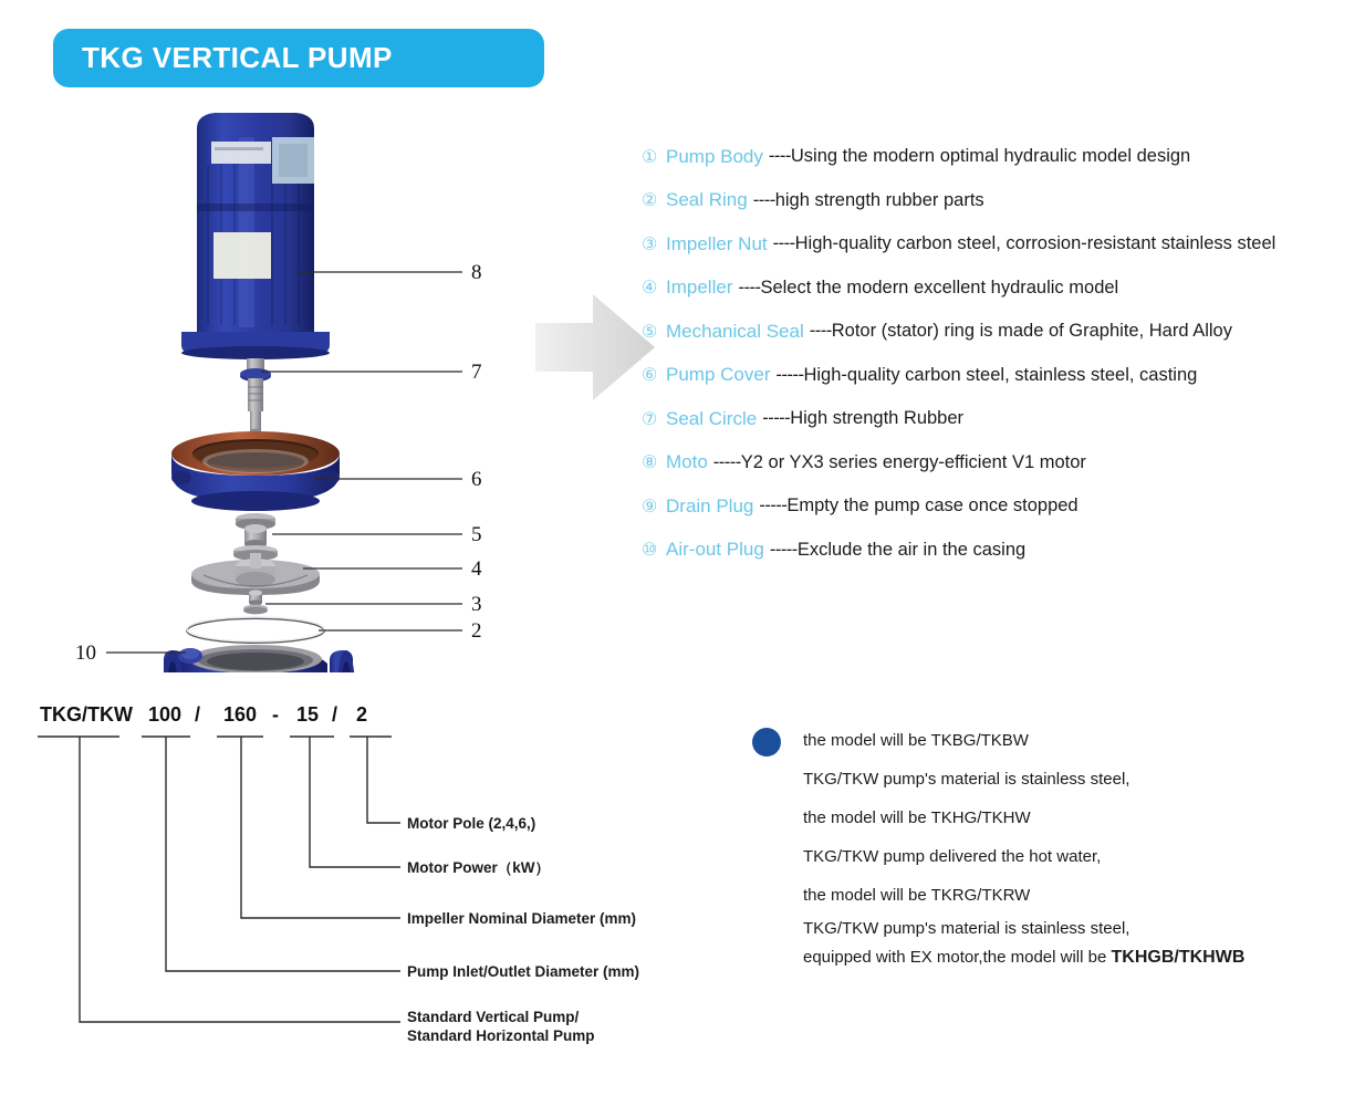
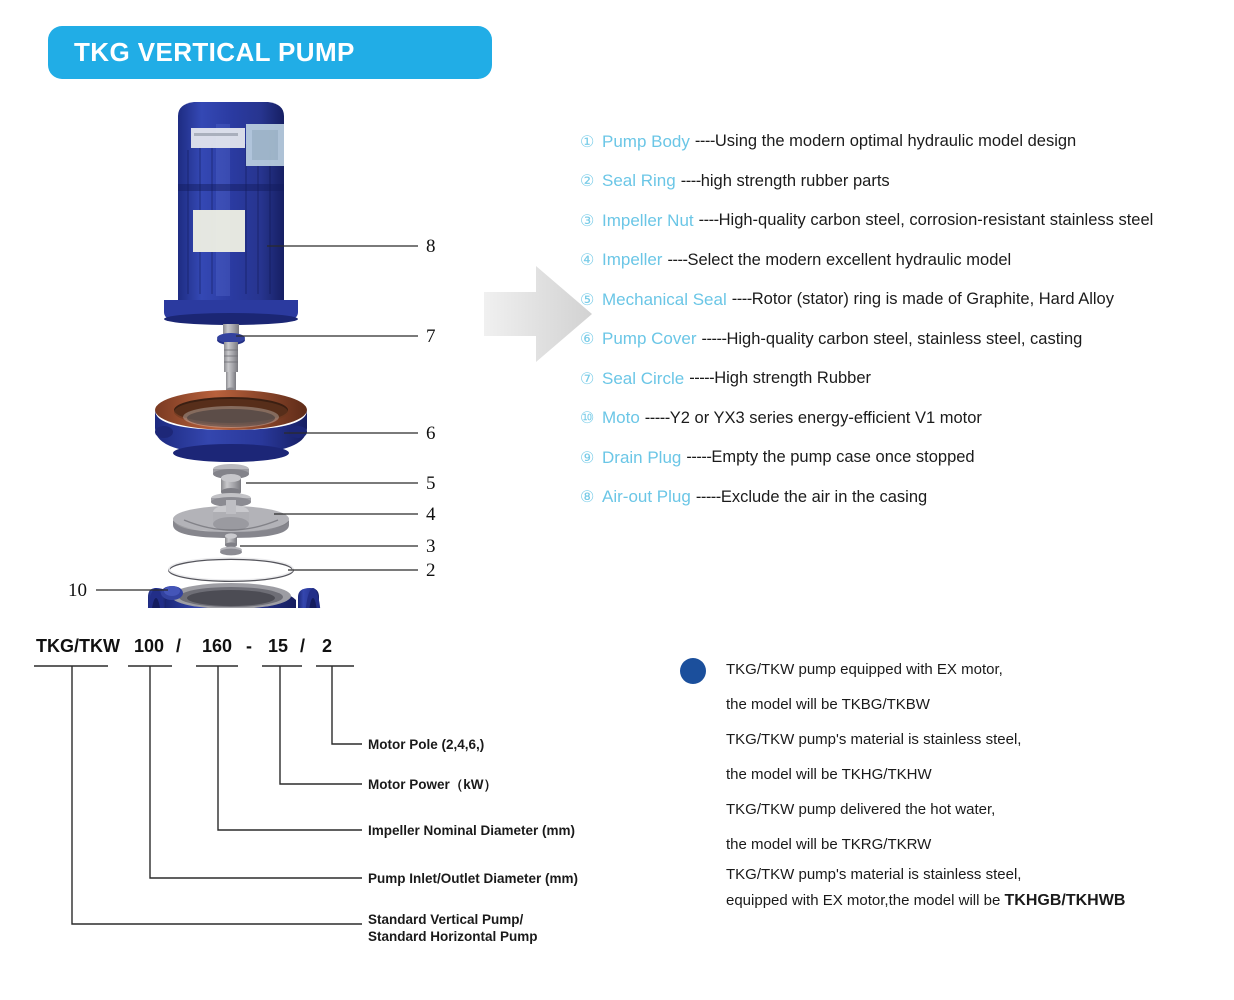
  TKG VERTICAL PUMP
  8
  7
  6
  5
  4
  3
  2
  10
  ①
  Pump Body
  ----
  Using the modern optimal hydraulic model design
  ②
  Seal Ring
  ----
  high strength rubber parts
  ③
  Impeller Nut
  ----
  High-quality carbon steel, corrosion-resistant stainless steel
  ④
  Impeller
  ----
  Select the modern excellent hydraulic model
  ⑤
  Mechanical Seal
  ----
  Rotor (stator) ring is made of Graphite, Hard Alloy
  ⑥
  Pump Cover
  -----
  High-quality carbon steel, stainless steel, casting
  ⑦
  Seal Circle
  -----
  High strength Rubber
- ⑧
+ ⑩
  Moto
  -----
  Y2 or YX3 series energy-efficient V1 motor
  ⑨
  Drain Plug
  -----
  Empty the pump case once stopped
- ⑩
+ ⑧
  Air-out Plug
  -----
  Exclude the air in the casing
  TKG/TKW
  100
  /
  160
  -
  15
  /
  2
  Motor Pole (2,4,6,)
  Motor Power（kW）
  Impeller Nominal Diameter (mm)
  Pump Inlet/Outlet Diameter (mm)
  Standard Vertical Pump/
  Standard Horizontal Pump
+ TKG/TKW pump equipped with EX motor,
  the model will be TKBG/TKBW
  TKG/TKW pump's material is stainless steel,
  the model will be TKHG/TKHW
  TKG/TKW pump delivered the hot water,
  the model will be TKRG/TKRW
  TKG/TKW pump's material is stainless steel,
  equipped with EX motor,the model will be TKHGB/TKHWB
